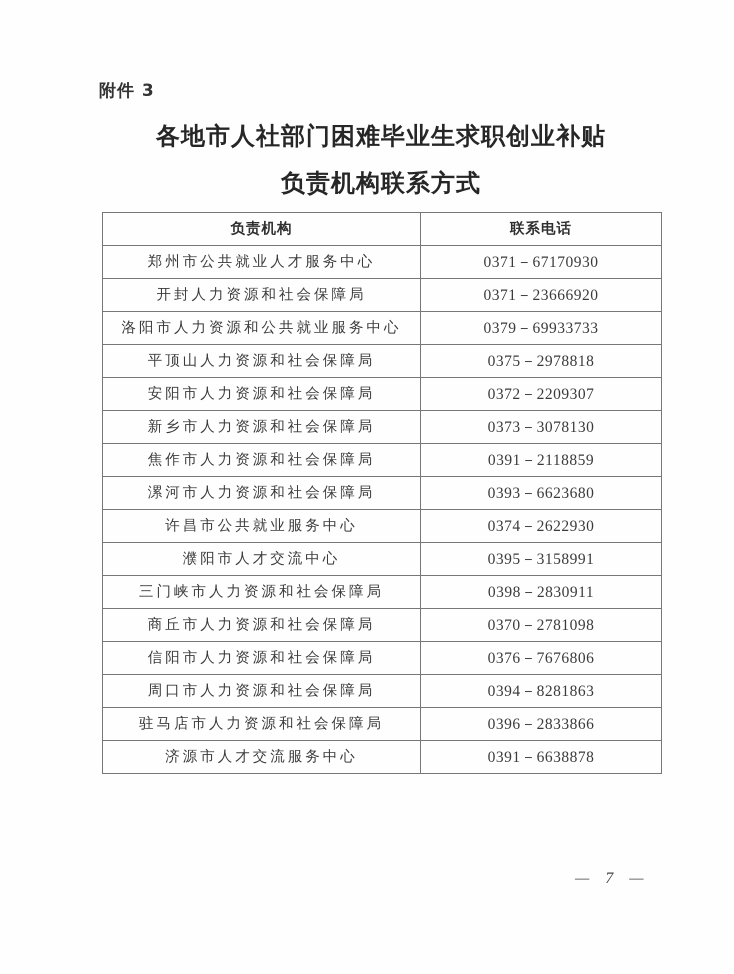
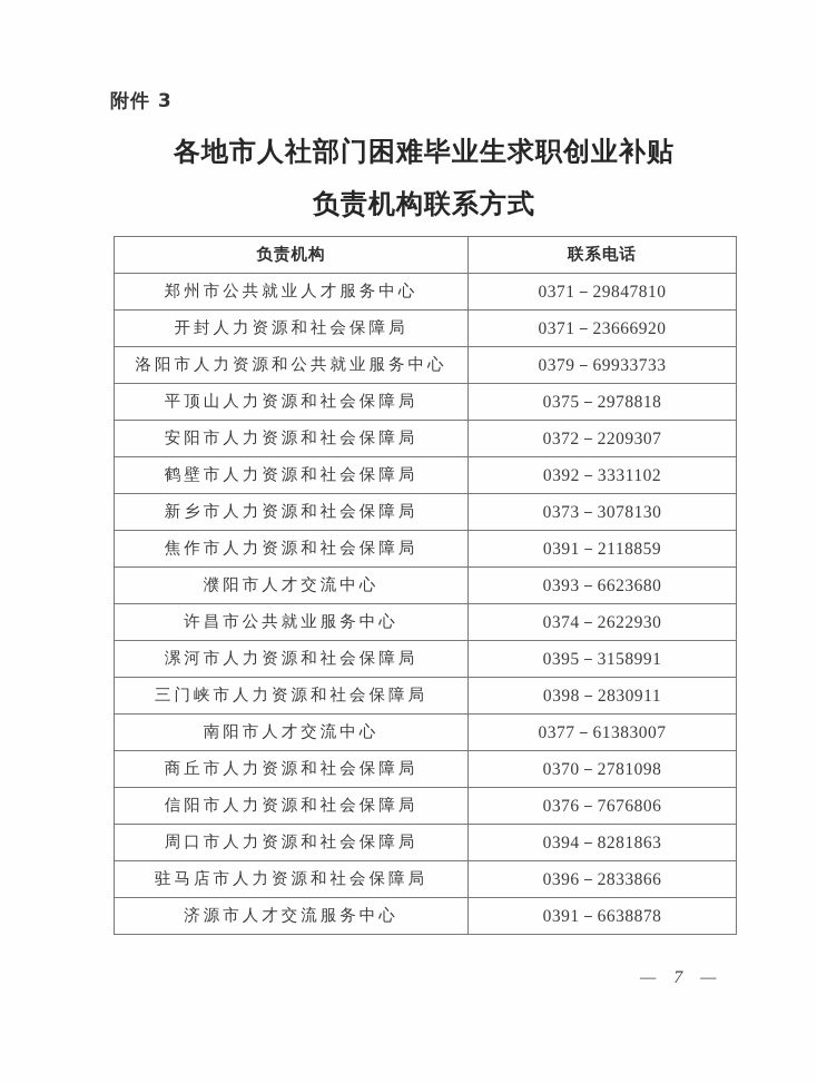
  附件 3
  各地市人社部门困难毕业生求职创业补贴
  负责机构联系方式
  负责机构	联系电话
- 郑州市公共就业人才服务中心	0371－67170930
+ 郑州市公共就业人才服务中心	0371－29847810
  开封人力资源和社会保障局	0371－23666920
  洛阳市人力资源和公共就业服务中心	0379－69933733
  平顶山人力资源和社会保障局	0375－2978818
  安阳市人力资源和社会保障局	0372－2209307
+ 鹤壁市人力资源和社会保障局	0392－3331102
  新乡市人力资源和社会保障局	0373－3078130
  焦作市人力资源和社会保障局	0391－2118859
- 漯河市人力资源和社会保障局	0393－6623680
+ 濮阳市人才交流中心	0393－6623680
  许昌市公共就业服务中心	0374－2622930
- 濮阳市人才交流中心	0395－3158991
+ 漯河市人力资源和社会保障局	0395－3158991
  三门峡市人力资源和社会保障局	0398－2830911
+ 南阳市人才交流中心	0377－61383007
  商丘市人力资源和社会保障局	0370－2781098
  信阳市人力资源和社会保障局	0376－7676806
  周口市人力资源和社会保障局	0394－8281863
  驻马店市人力资源和社会保障局	0396－2833866
  济源市人才交流服务中心	0391－6638878
  — 7 —
